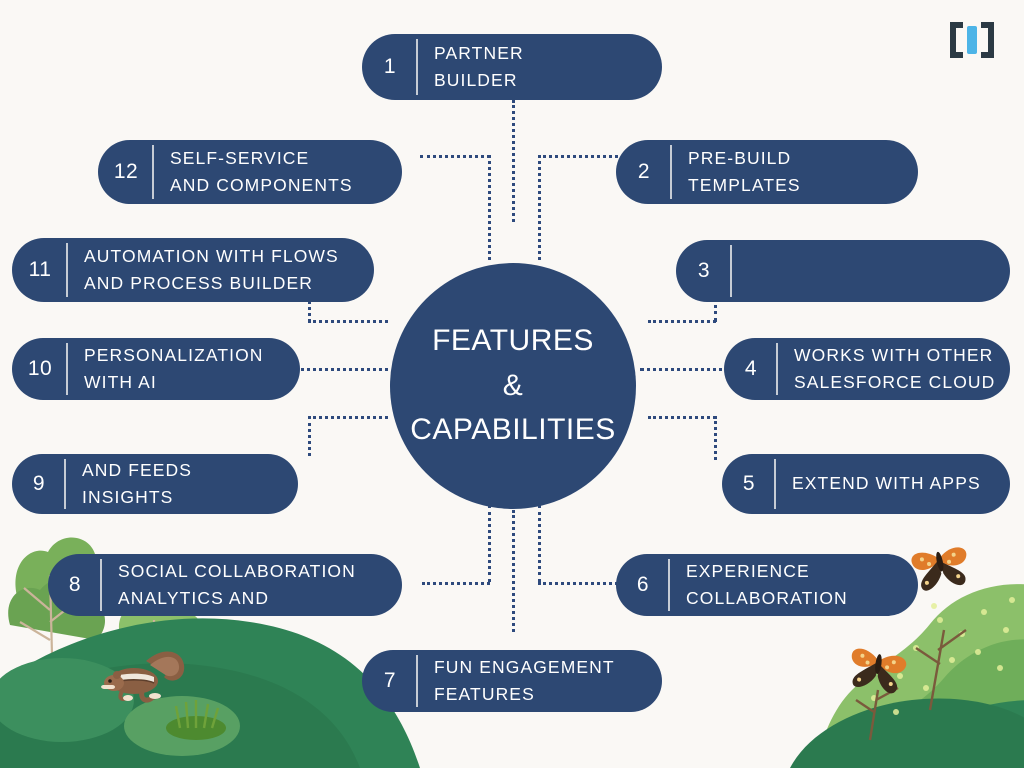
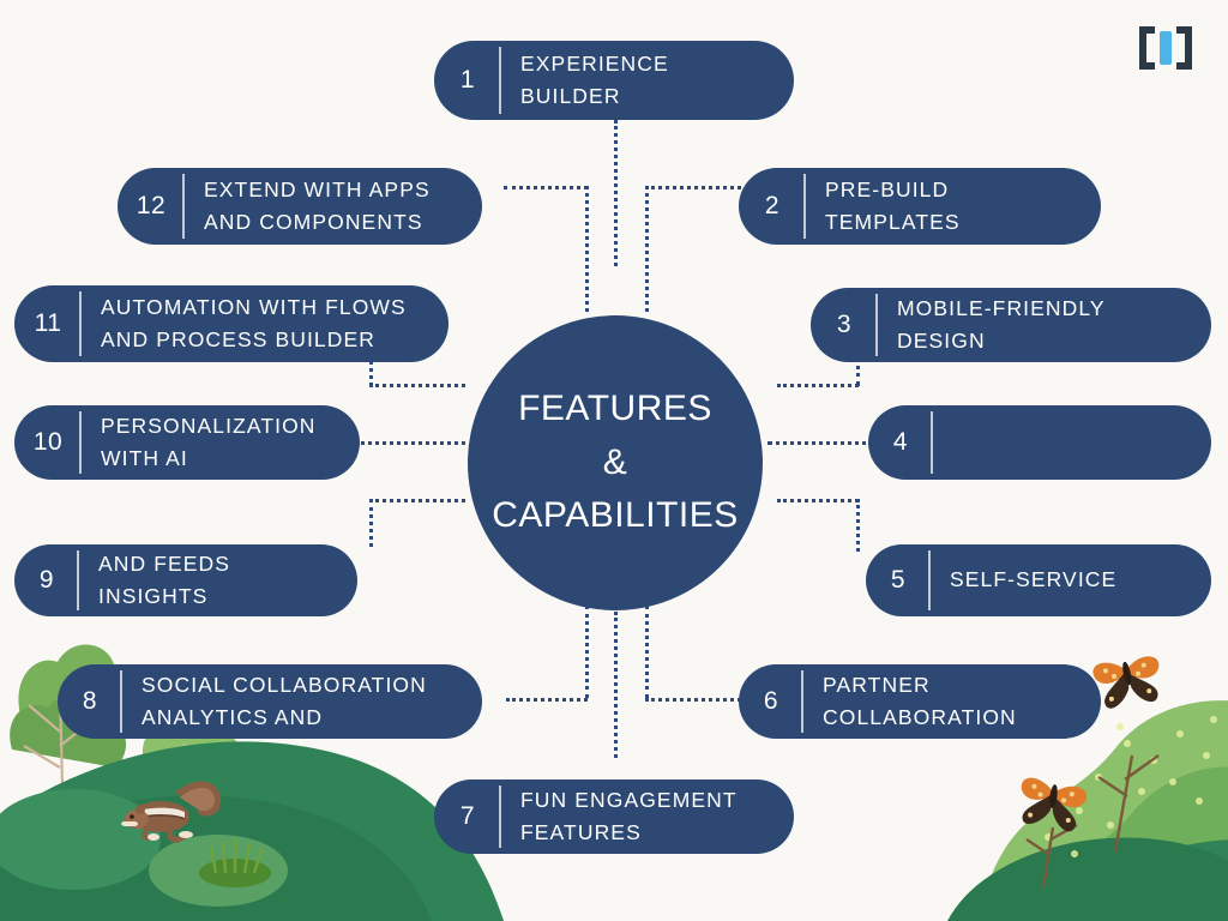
  FEATURES
  &
  CAPABILITIES
  1
- PARTNER
+ EXPERIENCE
  BUILDER
  12
- SELF-SERVICE
+ EXTEND WITH APPS
  AND COMPONENTS
  2
  PRE-BUILD
  TEMPLATES
  11
  AUTOMATION WITH FLOWS
  AND PROCESS BUILDER
  3
+ MOBILE-FRIENDLY
+ DESIGN
  10
  PERSONALIZATION
  WITH AI
  4
- WORKS WITH OTHER
- SALESFORCE CLOUD
  9
  AND FEEDS
  INSIGHTS
  5
- EXTEND WITH APPS
+ SELF-SERVICE
  8
  SOCIAL COLLABORATION
  ANALYTICS AND
  6
- EXPERIENCE
+ PARTNER
  COLLABORATION
  7
  FUN ENGAGEMENT
  FEATURES
